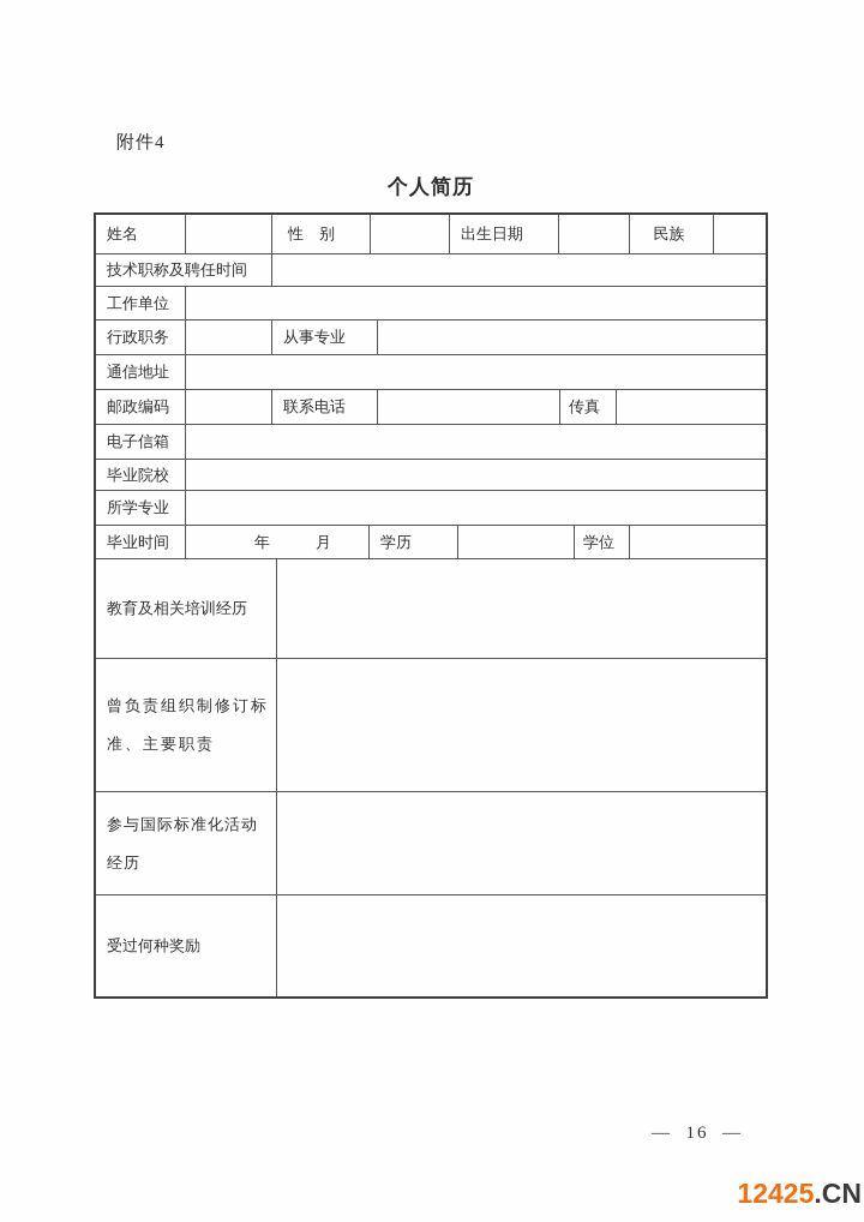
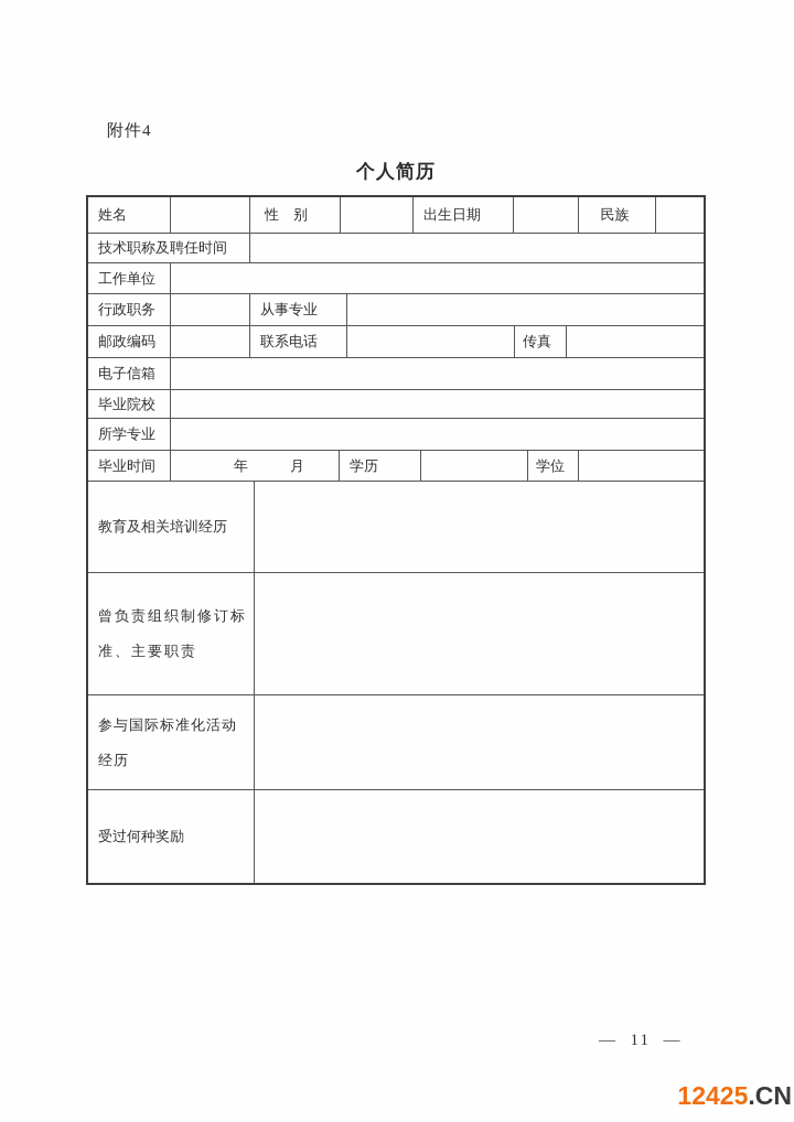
  附件4
  个人简历
  姓名
  性 别
  出生日期
  民族
  技术职称及聘任时间
  工作单位
  行政职务
  从事专业
- 通信地址
  邮政编码
  联系电话
  传真
  电子信箱
  毕业院校
  所学专业
  毕业时间
  年
  月
  学历
  学位
  教育及相关培训经历
  曾负责组织制修订标准、主要职责
  参与国际标准化活动经历
  受过何种奖励
- — 16 —
+ — 11 —
  12425.CN
